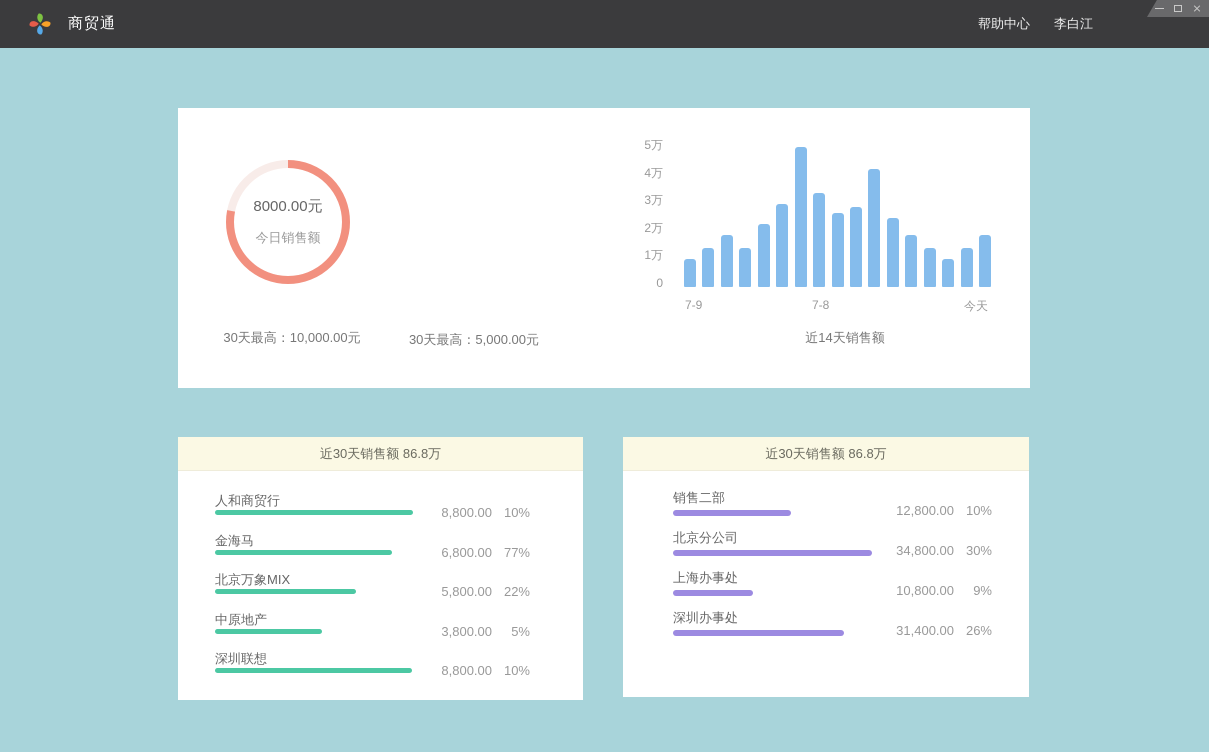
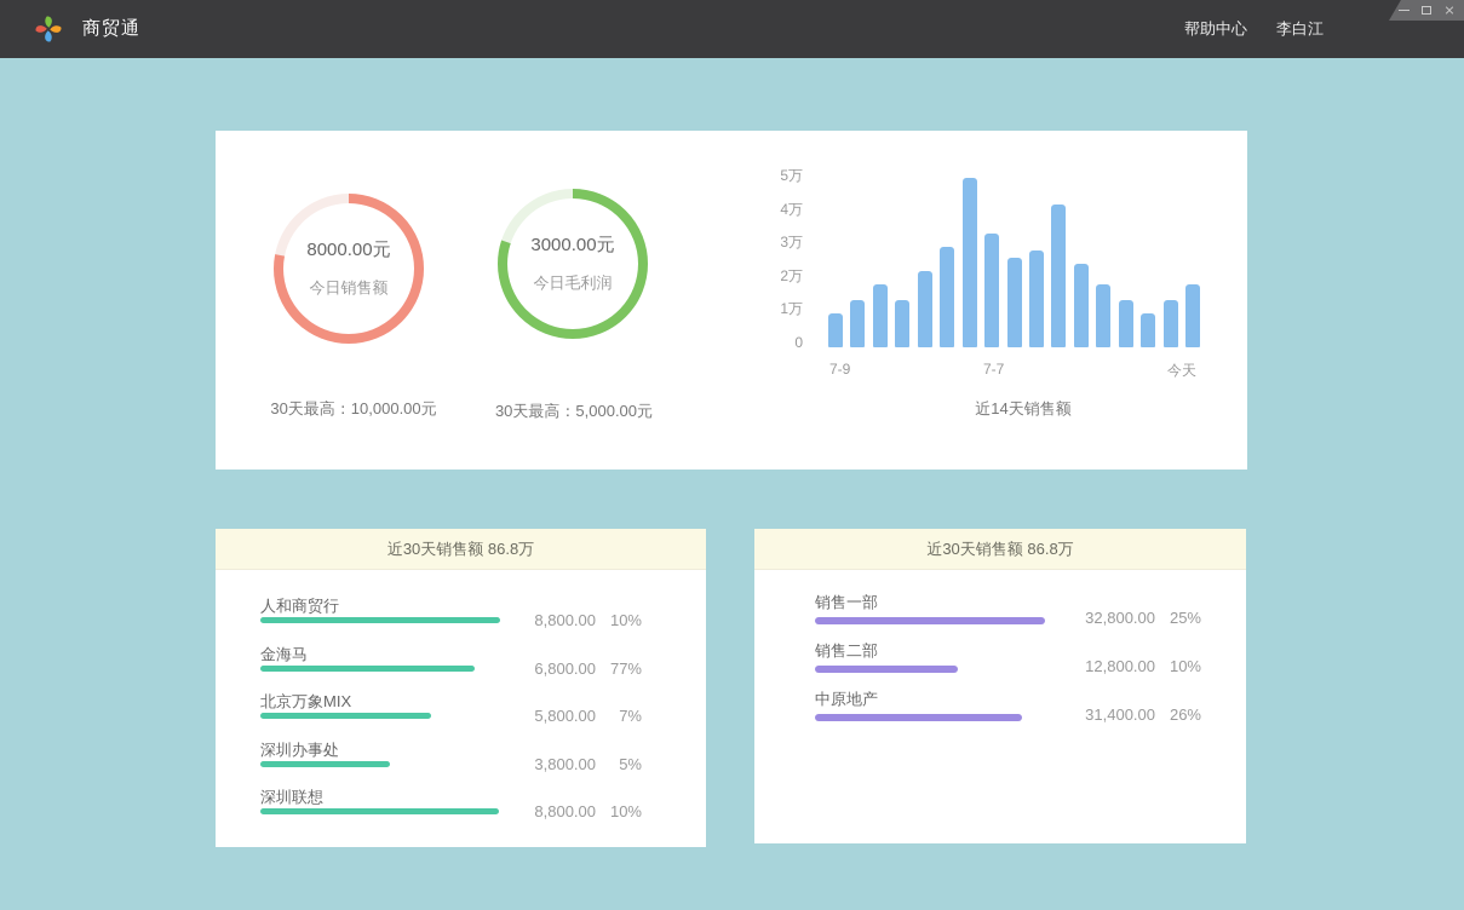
  商贸通
  帮助中心
  李白江
  8000.00元
  今日销售额
  30天最高：10,000.00元
+ 3000.00元
+ 今日毛利润
  30天最高：5,000.00元
  5万
  4万
  3万
  2万
  1万
  0
  7-9
- 7-8
+ 7-7
  今天
  近14天销售额
  近30天销售额 86.8万
  人和商贸行
  8,800.00
  10%
  金海马
  6,800.00
  77%
  北京万象MIX
  5,800.00
- 22%
+ 7%
- 中原地产
+ 深圳办事处
  3,800.00
  5%
  深圳联想
  8,800.00
  10%
  近30天销售额 86.8万
+ 销售一部
+ 32,800.00
+ 25%
  销售二部
  12,800.00
  10%
- 北京分公司
- 34,800.00
- 30%
- 上海办事处
- 10,800.00
- 9%
- 深圳办事处
+ 中原地产
  31,400.00
  26%
